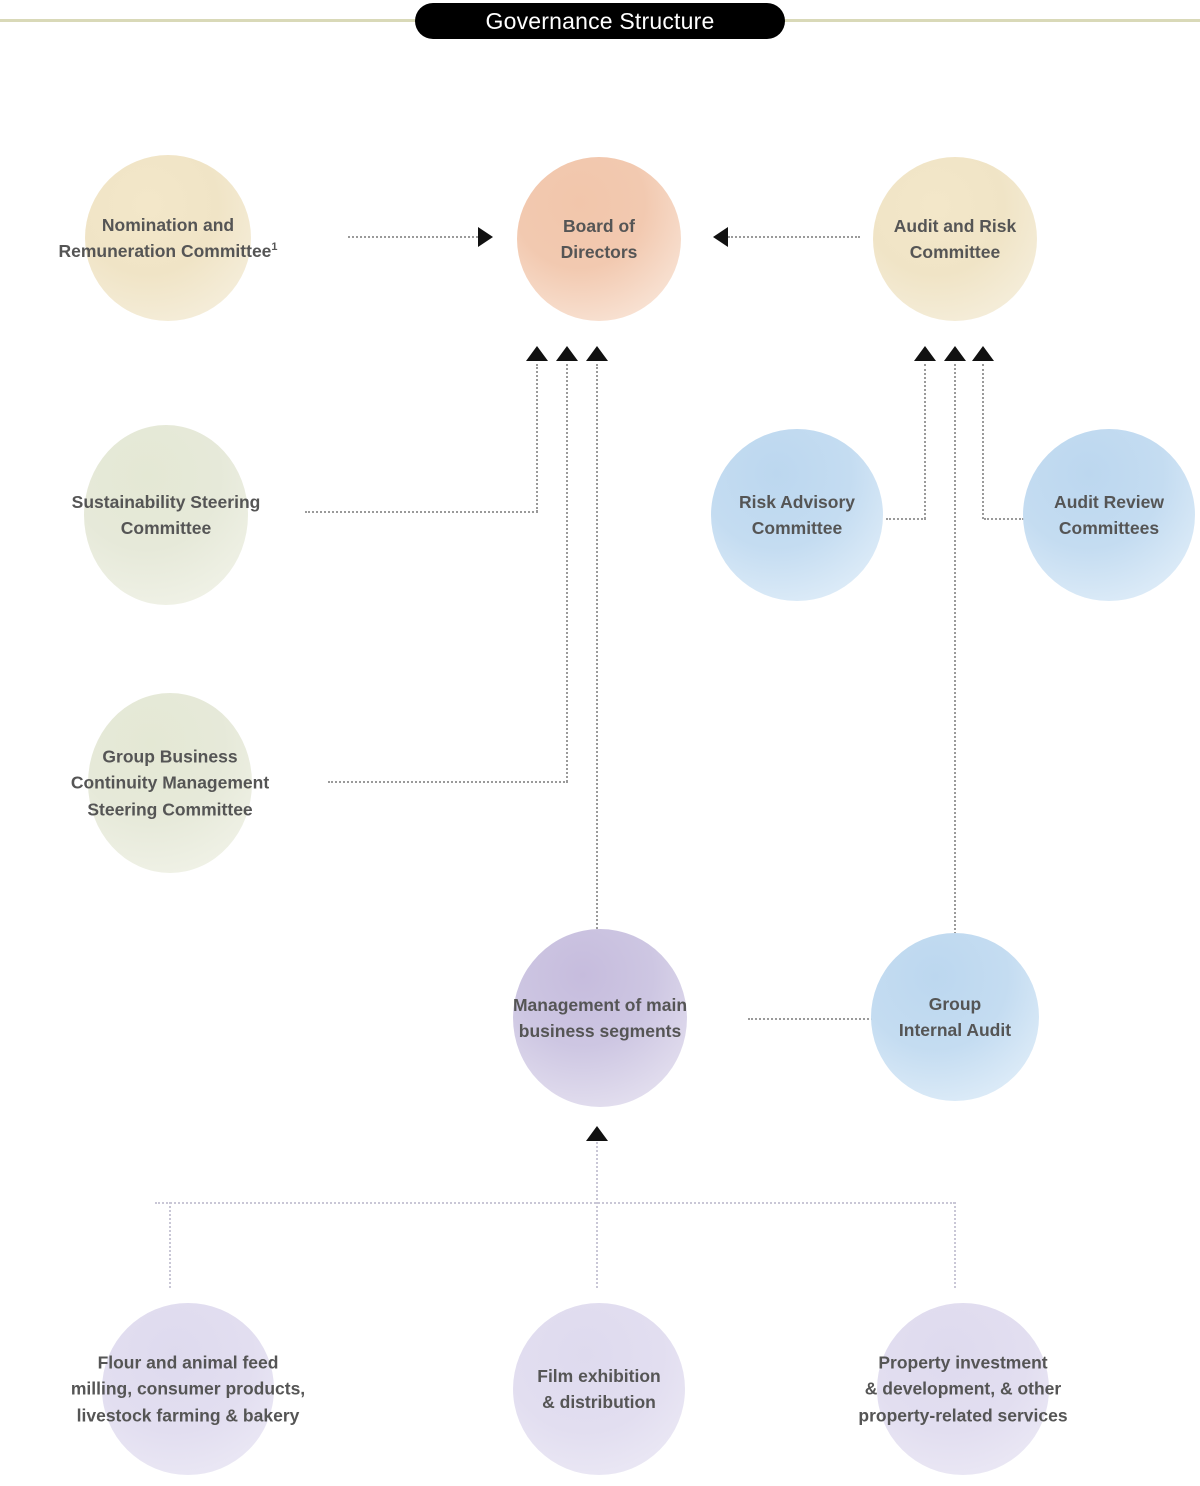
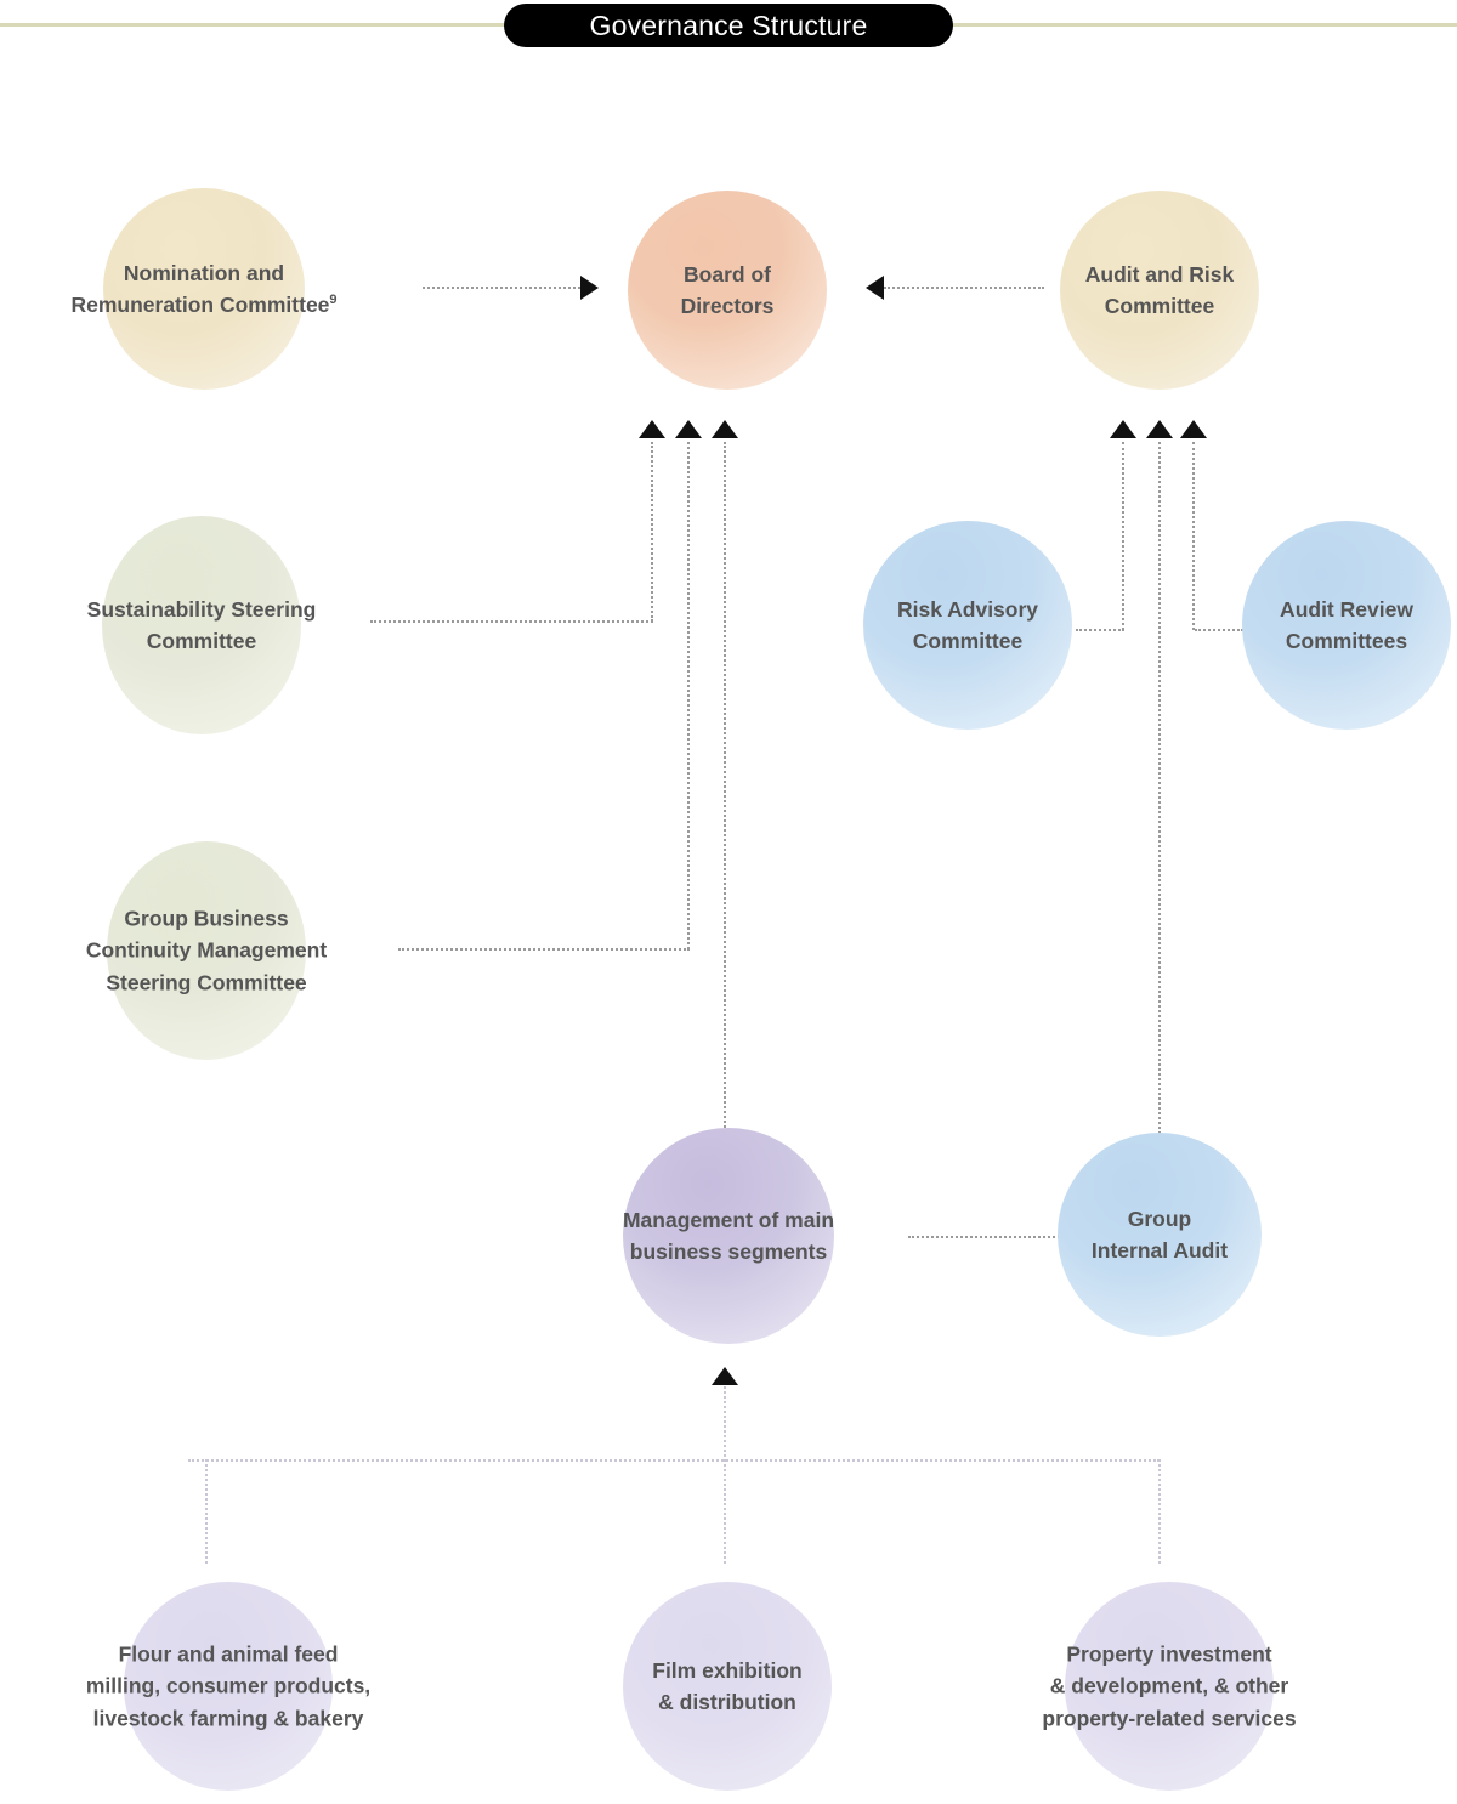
  Governance Structure
  Nomination and
- Remuneration Committee1
+ Remuneration Committee9
  Board of
  Directors
  Audit and Risk
  Committee
  Sustainability Steering
  Committee
  Risk Advisory
  Committee
  Audit Review
  Committees
  Group Business
  Continuity Management
  Steering Committee
  Management of main
  business segments
  Group
  Internal Audit
  Flour and animal feed
  milling, consumer products,
  livestock farming & bakery
  Film exhibition
  & distribution
  Property investment
  & development, & other
  property-related services
